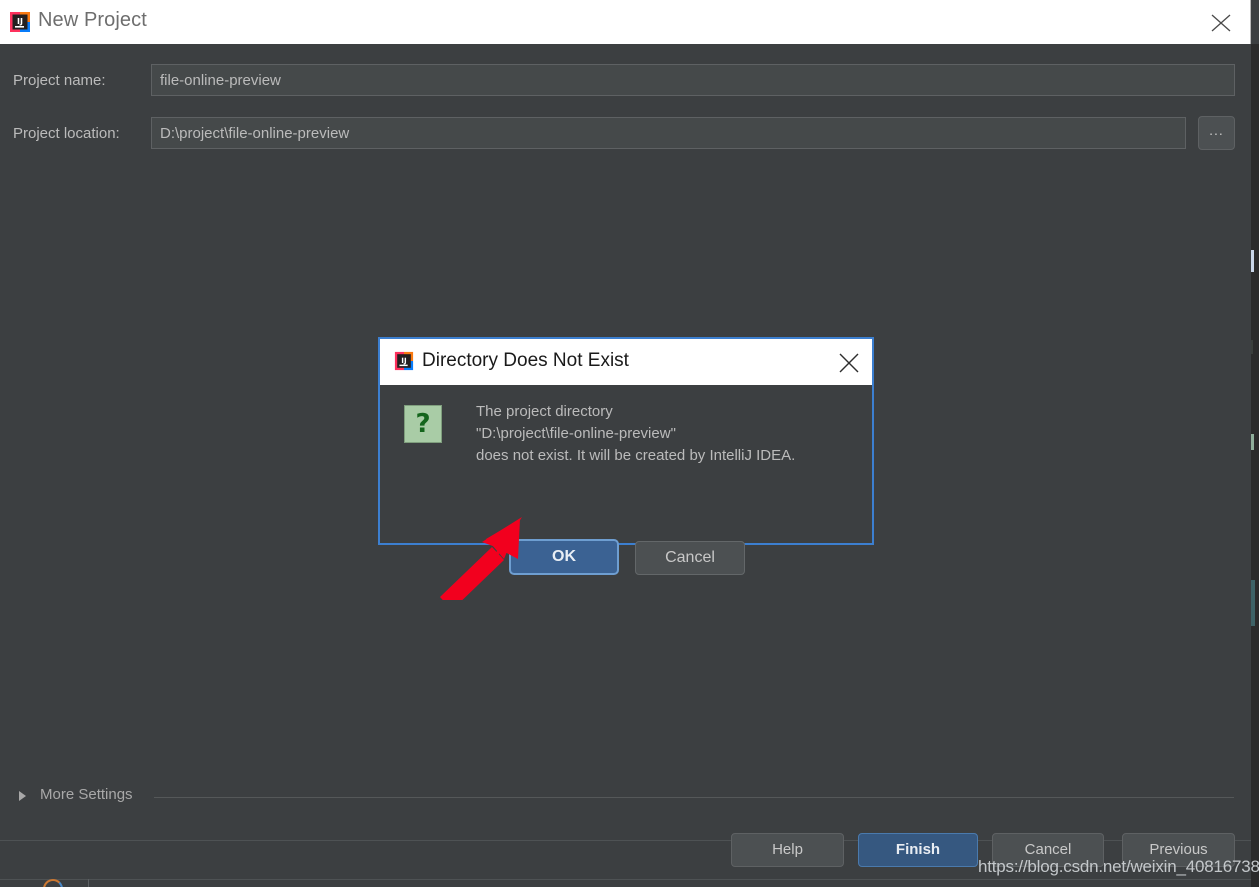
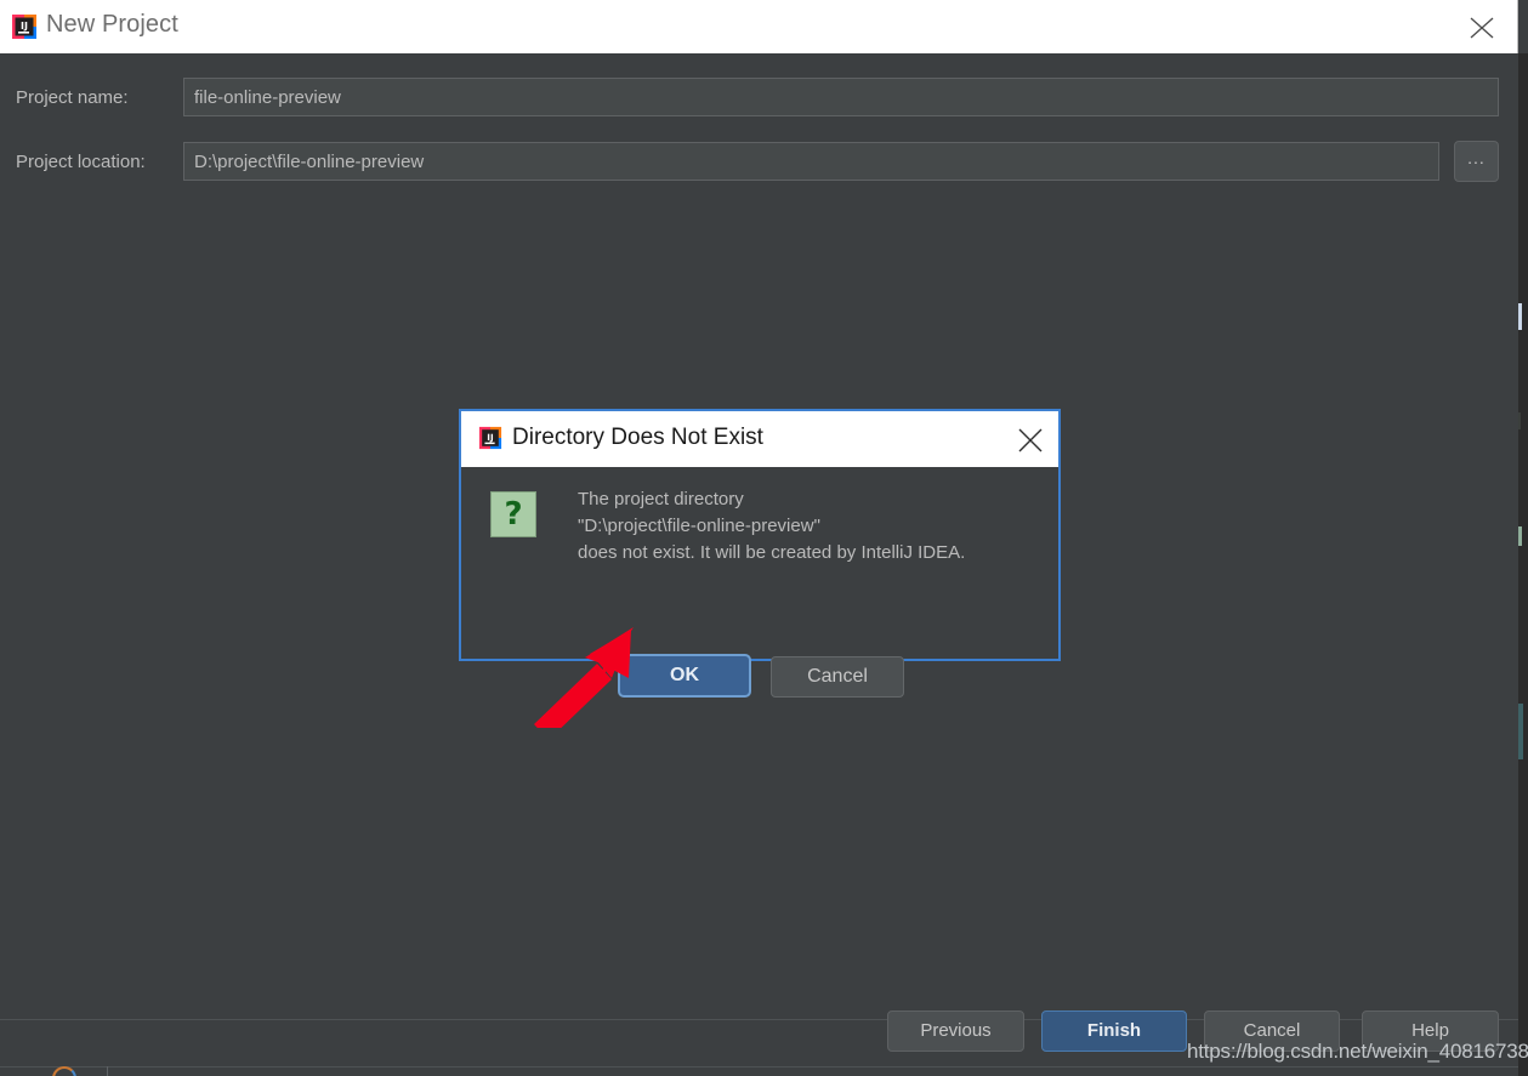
  IJ
  New Project
  Project name:
  file-online-preview
  Project location:
  D:\project\file-online-preview
  ...
- More Settings
- Help
+ Previous
  Finish
  Cancel
- Previous
+ Help
  https://blog.csdn.net/weixin_40816738
  IJ
  Directory Does Not Exist
  ?
  The project directory
  "D:\project\file-online-preview"
  does not exist. It will be created by IntelliJ IDEA.
  OK
  Cancel
